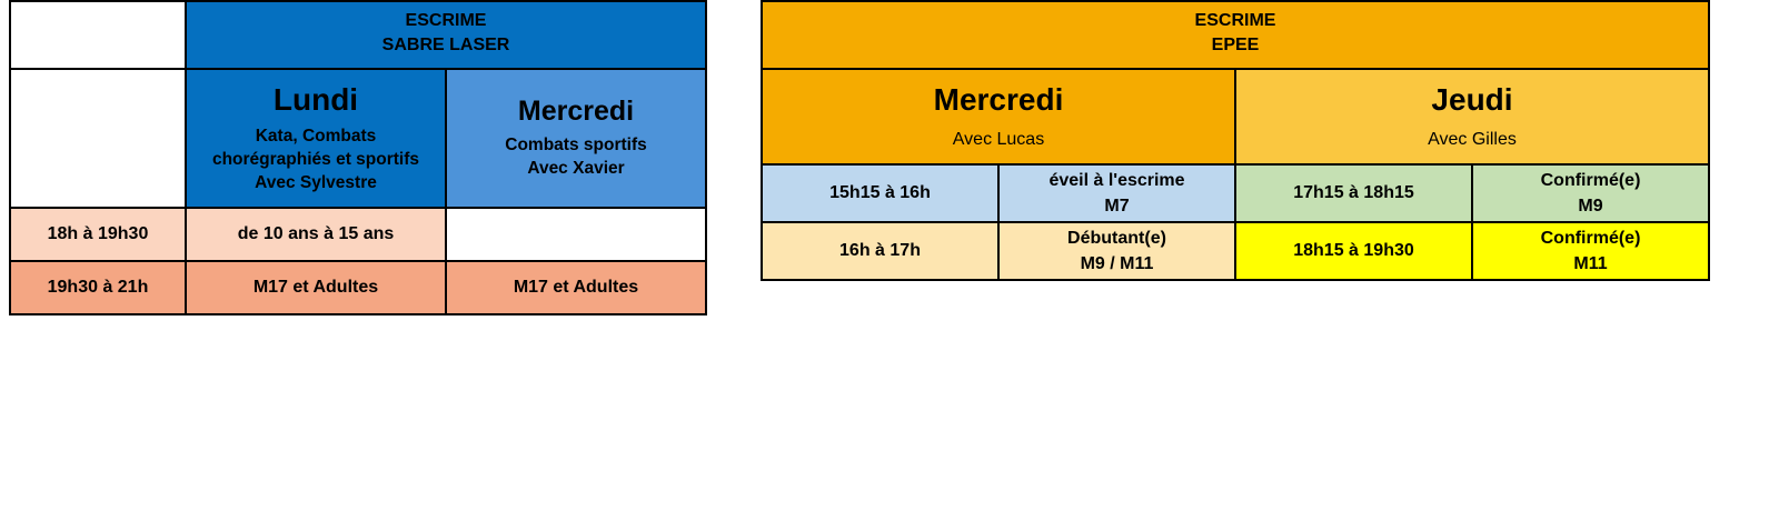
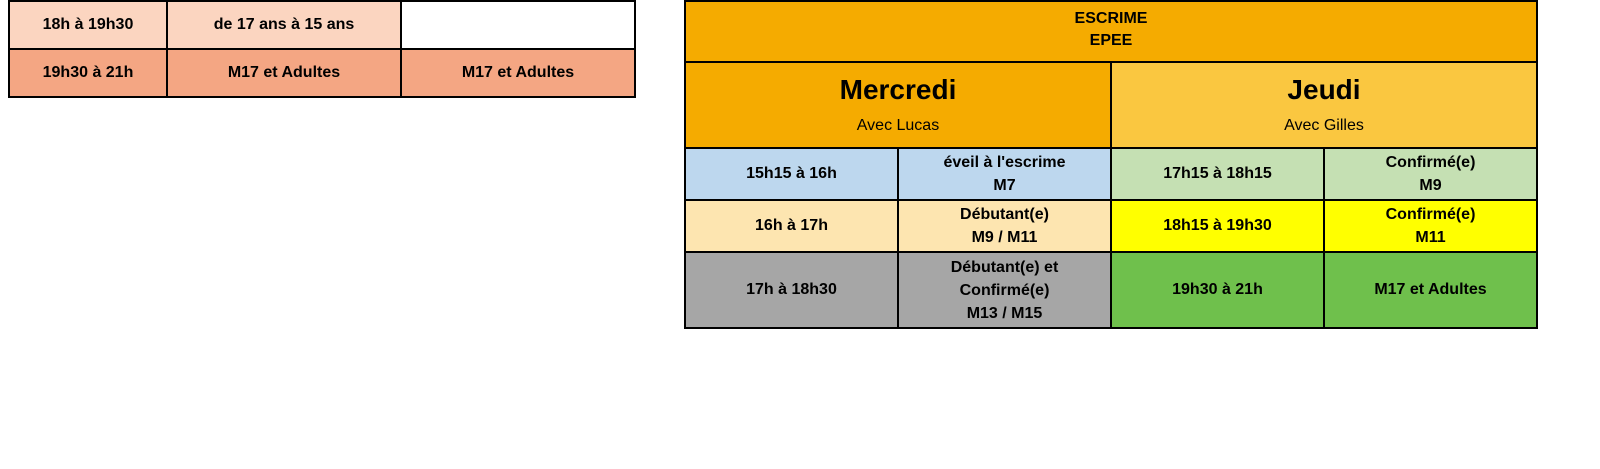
- 	ESCRIME SABRE LASER
- 	Lundi Kata, Combats chorégraphiés et sportifs Avec Sylvestre	Mercredi Combats sportifs Avec Xavier
- 18h à 19h30	de 10 ans à 15 ans
+ 18h à 19h30	de 17 ans à 15 ans
  19h30 à 21h	M17 et Adultes	M17 et Adultes
  ESCRIME EPEE
  Mercredi Avec Lucas	Jeudi Avec Gilles
  15h15 à 16h	éveil à l'escrime M7	17h15 à 18h15	Confirmé(e) M9
  16h à 17h	Débutant(e) M9 / M11	18h15 à 19h30	Confirmé(e) M11
+ 17h à 18h30	Débutant(e) et Confirmé(e) M13 / M15	19h30 à 21h	M17 et Adultes
